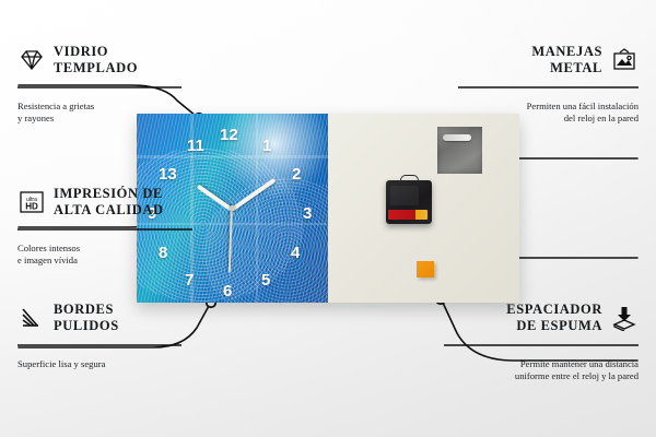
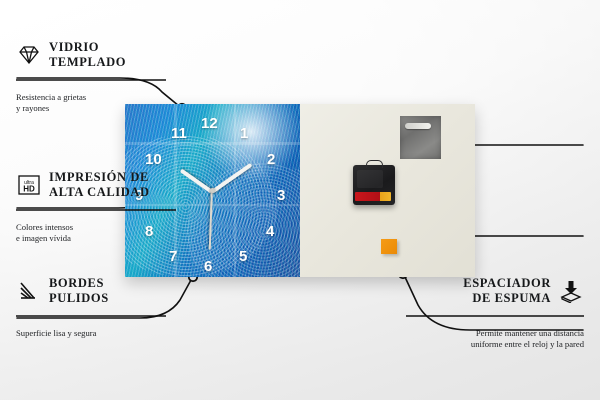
  12
  1
  2
  3
  4
  5
  6
  7
  8
  9
- 13
+ 10
  11
  VIDRIO
  TEMPLADO
  Resistencia a grietas
  y rayones
  HD
  IMPRESIÓN DE
  ALTA CALIDAD
  Colores intensos
  e imagen vívida
  BORDES
  PULIDOS
  Superficie lisa y segura
- MANEJAS
- METAL
- Permiten una fácil instalación
- del reloj en la pared
  ESPACIADOR
  DE ESPUMA
  Permite mantener una distancia
  uniforme entre el reloj y la pared
